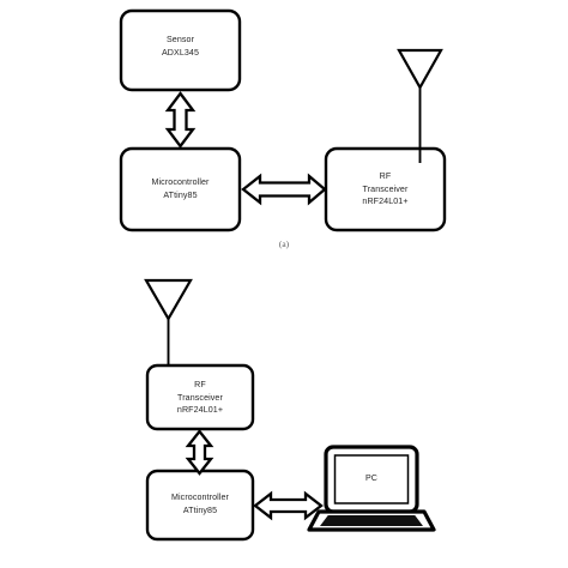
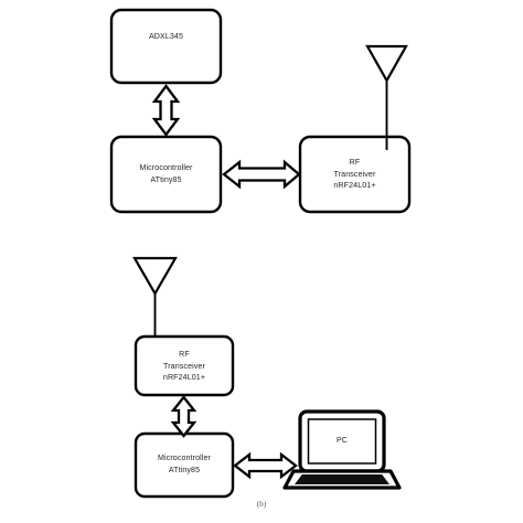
- Sensor
  ADXL345
  Microcontroller
  ATtiny85
  RF
  Transceiver
  nRF24L01+
- (a)
  RF
  Transceiver
  nRF24L01+
  Microcontroller
  ATtiny85
  PC
+ (b)
